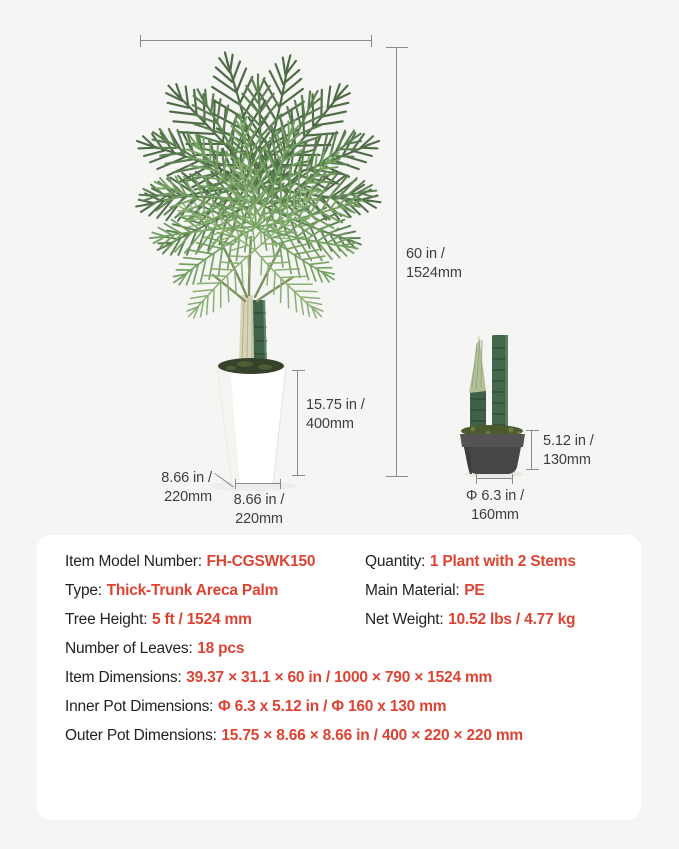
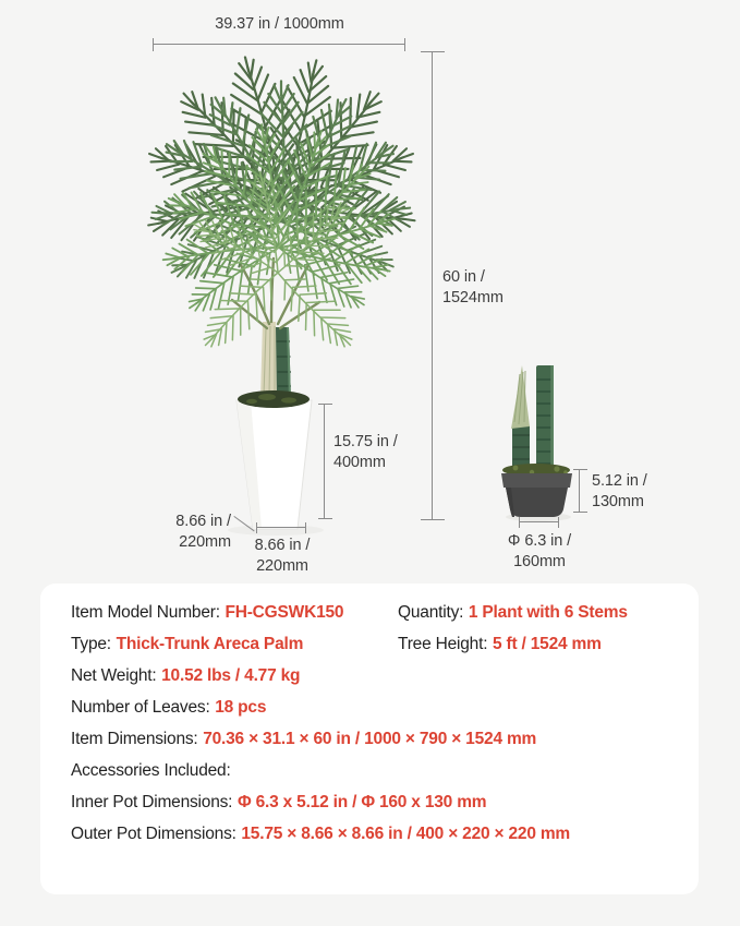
+ 39.37 in / 1000mm
  60 in /
  1524mm
  15.75 in /
  400mm
  8.66 in /
  220mm
  8.66 in /
  220mm
  5.12 in /
  130mm
  Φ 6.3 in /
  160mm
  Item Model Number: FH-CGSWK150
- Quantity: 1 Plant with 2 Stems
+ Quantity: 1 Plant with 6 Stems
  Type: Thick-Trunk Areca Palm
- Main Material: PE
  Tree Height: 5 ft / 1524 mm
  Net Weight: 10.52 lbs / 4.77 kg
  Number of Leaves: 18 pcs
- Item Dimensions: 39.37 × 31.1 × 60 in / 1000 × 790 × 1524 mm
+ Item Dimensions: 70.36 × 31.1 × 60 in / 1000 × 790 × 1524 mm
+ Accessories Included:
  Inner Pot Dimensions: Φ 6.3 x 5.12 in / Φ 160 x 130 mm
  Outer Pot Dimensions: 15.75 × 8.66 × 8.66 in / 400 × 220 × 220 mm
